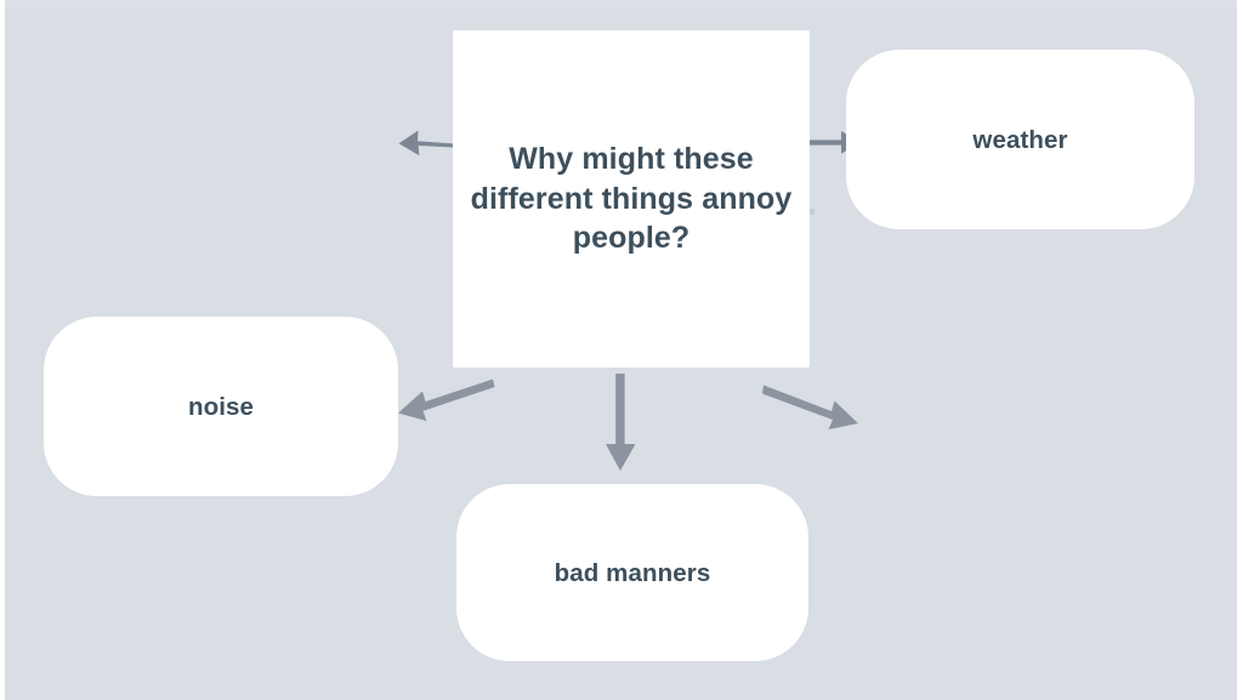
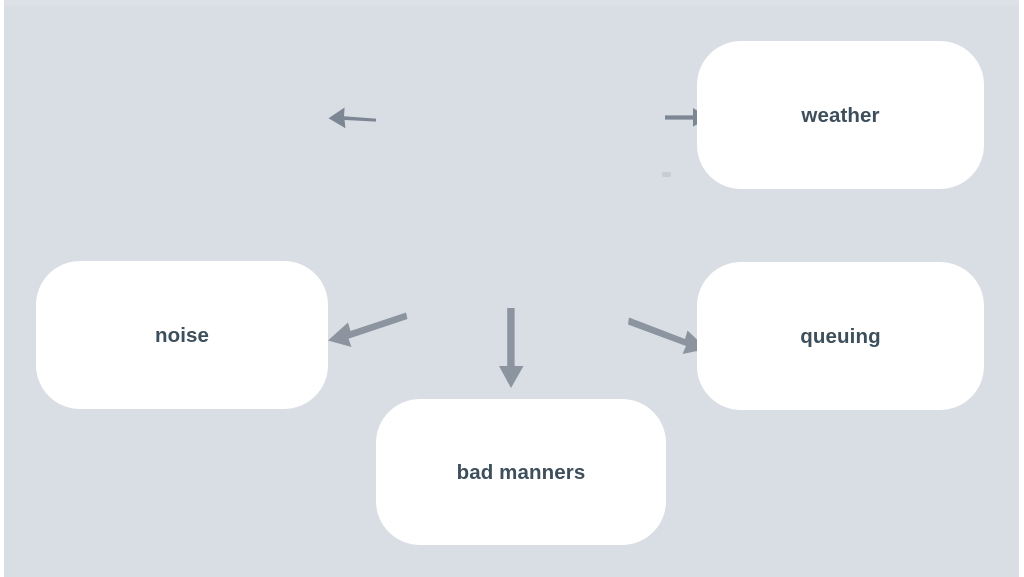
- Why might these different things annoy people?
  weather
  noise
+ queuing
  bad manners
